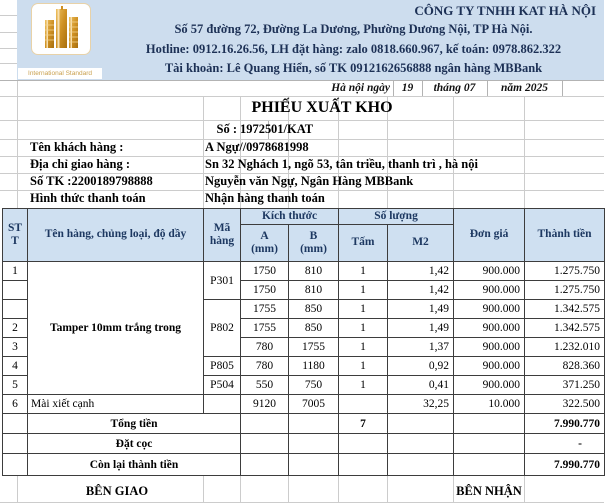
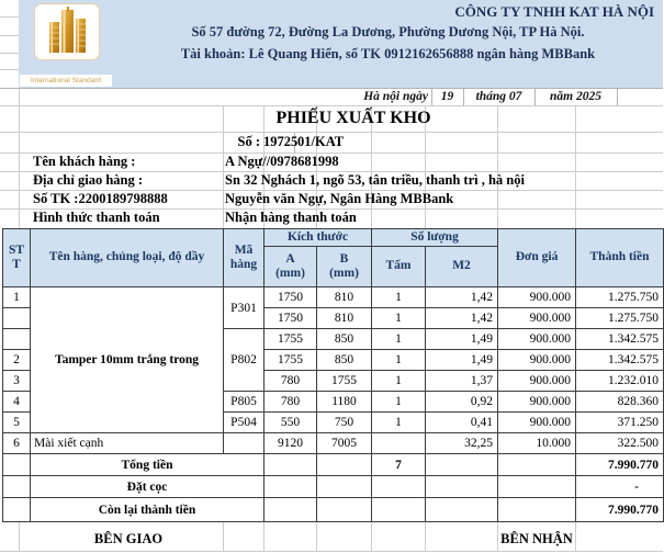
  CÔNG TY TNHH KAT HÀ NỘI
  Số 57 đường 72, Đường La Dương, Phường Dương Nội, TP Hà Nội.
- Hotline: 0912.16.26.56, LH đặt hàng: zalo 0818.660.967, kế toán: 0978.862.322
  Tài khoản: Lê Quang Hiển, số TK 0912162656888 ngân hàng MBBank
  Hà nội ngày
  19
  tháng 07
  năm 2025
  PHIẾU XUẤT KHO
  Số :
  19725
  01/KAT
  Tên khách hàng :
  A Ngự//0978681998
  Địa chỉ giao hàng :
  Sn 32 Nghách 1, ngõ 53, tân triều, thanh trì , hà nội
  Số TK :2200189798888
  Nguyễn văn Ngự, Ngân Hàng MBBank
  Hình thức thanh toán
  Nhận hàng thanh toán
  STT	Tên hàng, chủng loại, độ dầy	Mã hàng	Kích thước	Số lượng	Đơn giá	Thành tiền
  A(mm)	B(mm)	Tấm	M2
  1	Tamper 10mm trắng trong	P301	1750	810	1	1,42	900.000	1.275.750
  	1750	810	1	1,42	900.000	1.275.750
  	P802	1755	850	1	1,49	900.000	1.342.575
  2	1755	850	1	1,49	900.000	1.342.575
  3	780	1755	1	1,37	900.000	1.232.010
  4	P805	780	1180	1	0,92	900.000	828.360
  5	P504	550	750	1	0,41	900.000	371.250
  6	Mài xiết cạnh		9120	7005		32,25	10.000	322.500
  	Tổng tiền			7			7.990.770
  	Đặt cọc						-
  	Còn lại thành tiền						7.990.770
  BÊN GIAO
  BÊN NHẬN
